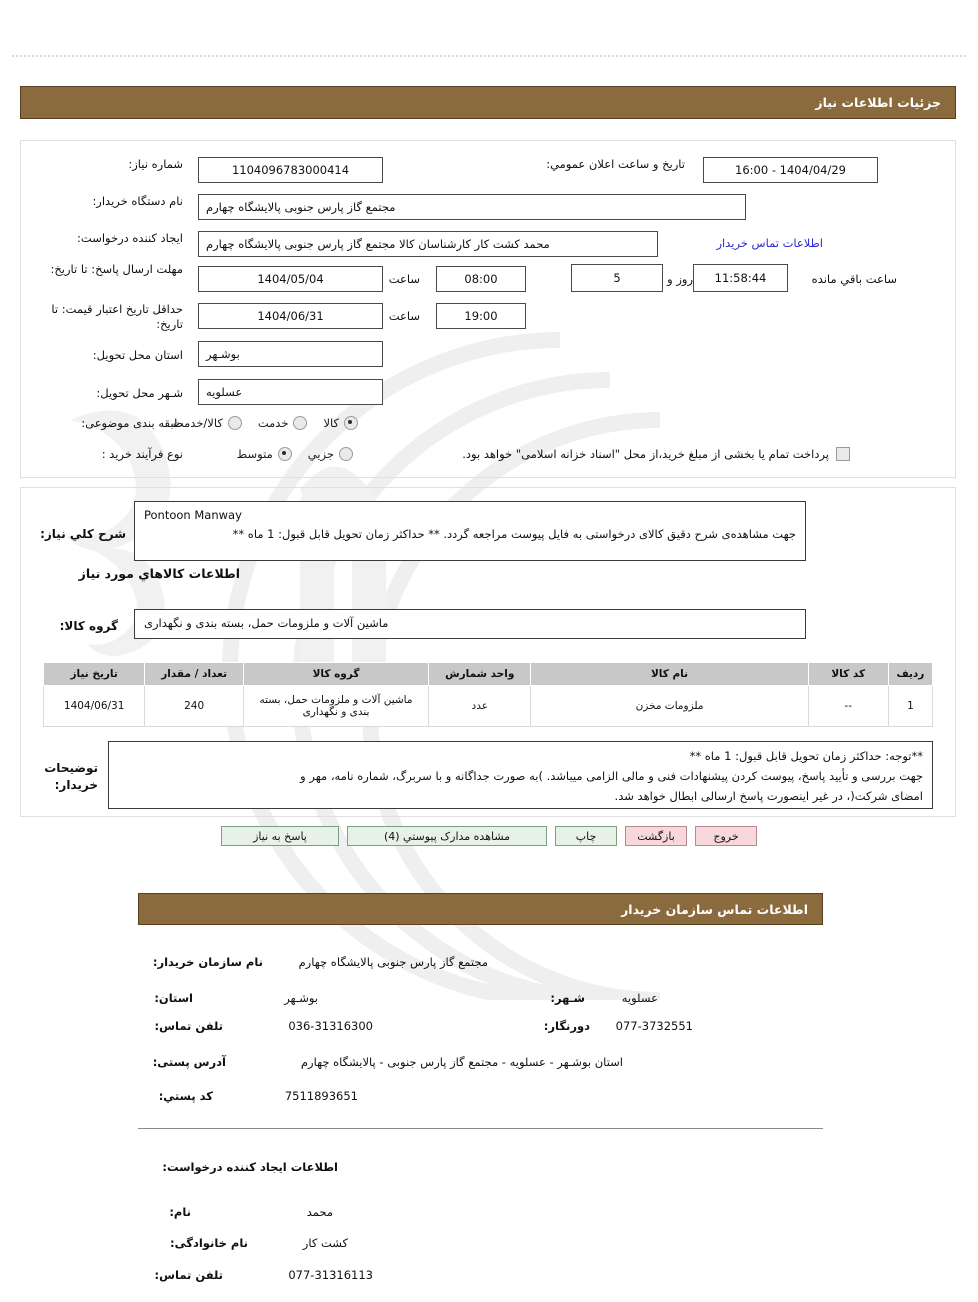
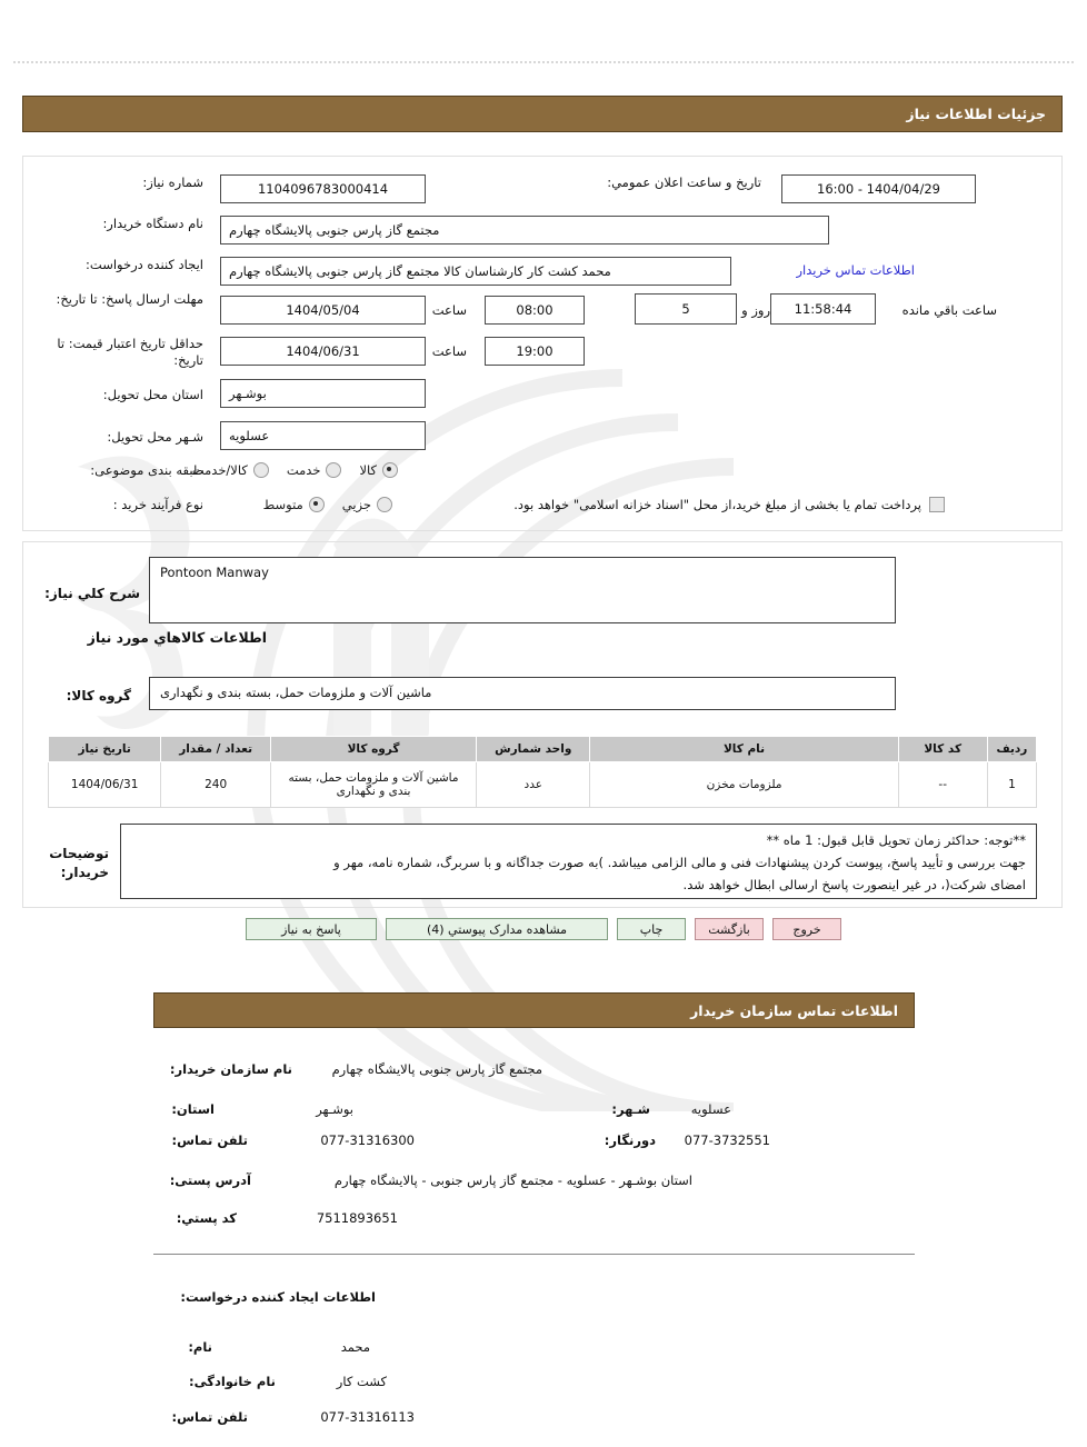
  جزئیات اطلاعات نیاز
  شماره نیاز:
  1104096783000414
  تاریخ و ساعت اعلان عمومي:
  1404/04/29 - 16:00
  نام دستگاه خریدار:
  مجتمع گاز پارس جنوبی پالایشگاه چهارم
  ایجاد کننده درخواست:
  محمد کشت کار کارشناسان کالا مجتمع گاز پارس جنوبی پالایشگاه چهارم
  اطلاعات تماس خریدار
  مهلت ارسال پاسخ: تا تاریخ:
  1404/05/04
  ساعت
  08:00
  5
  روز و
  11:58:44
  ساعت باقي مانده
  حداقل تاریخ اعتبار قیمت: تا تاریخ:
  1404/06/31
  ساعت
  19:00
  استان محل تحویل:
  بوشـهر
  شـهر محل تحویل:
  عسلویه
  طبقه بندی موضوعی:
  کالا
  خدمت
  کالا/خدمت
  نوع فرآیند خرید :
  جزیي
  متوسط
  پرداخت تمام یا بخشی از مبلغ خرید،از محل "اسناد خزانه اسلامی" خواهد بود.
  شرح كلي نياز:
  Pontoon Manway
- جهت مشاهده‌ی شرح دقیق کالای درخواستی به فایل پیوست مراجعه گردد. ** حداکثر زمان تحویل قابل قبول: 1 ماه **
  اطلاعات کالاهاي مورد نیاز
  گروه کالا:
  ماشین آلات و ملزومات حمل، بسته بندی و نگهداری
  ردیف	کد کالا	نام کالا	واحد شمارش	گروه کالا	تعداد / مقدار	تاریخ نیاز
  1	--	ملزومات مخزن	عدد	ماشین آلات و ملزومات حمل، بسته بندی و نگهداری	240	1404/06/31
  توضیحات خریدار:
  **توجه: حداکثر زمان تحویل قابل قبول: 1 ماه **
  جهت بررسی و تأیید پاسخ، پیوست کردن پیشنهادات فنی و مالی الزامی میباشد. )به صورت جداگانه و با سربرگ، شماره نامه، مهر و
  امضای شرکت(، در غیر اینصورت پاسخ ارسالی ابطال خواهد شد.
  خروج
  بازگشت
  چاپ
  مشاهده مدارک پیوستي (4)
  پاسخ به نیاز
  اطلاعات تماس سازمان خریدار
  نام سازمان خریدار:
  مجتمع گاز پارس جنوبی پالایشگاه چهارم
  استان:
  بوشـهر
  شـهر:
  عسلویه
  تلفن تماس:
- 036-31316300
+ 077-31316300
  دورنگار:
  077-3732551
  آدرس پستی:
  استان بوشـهر - عسلویه - مجتمع گاز پارس جنوبی - پالایشگاه چهارم
  کد پستي:
  7511893651
  اطلاعات ایجاد کننده درخواست:
  نام:
  محمد
  نام خانوادگی:
  کشت کار
  تلفن تماس:
  077-31316113
